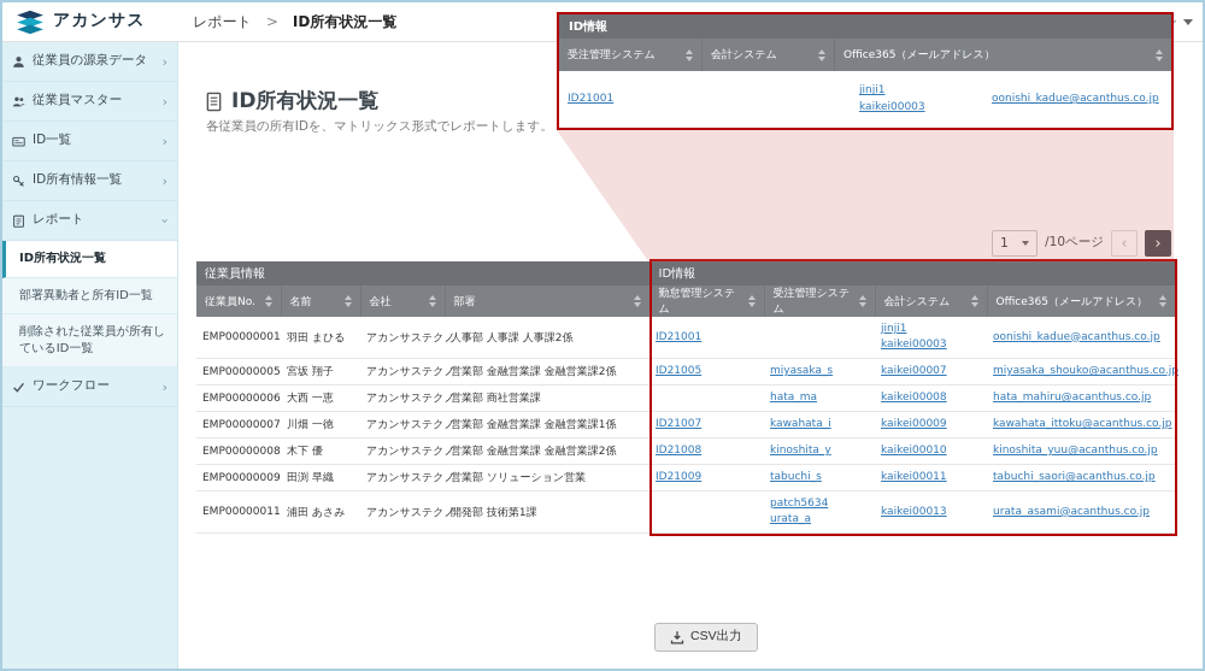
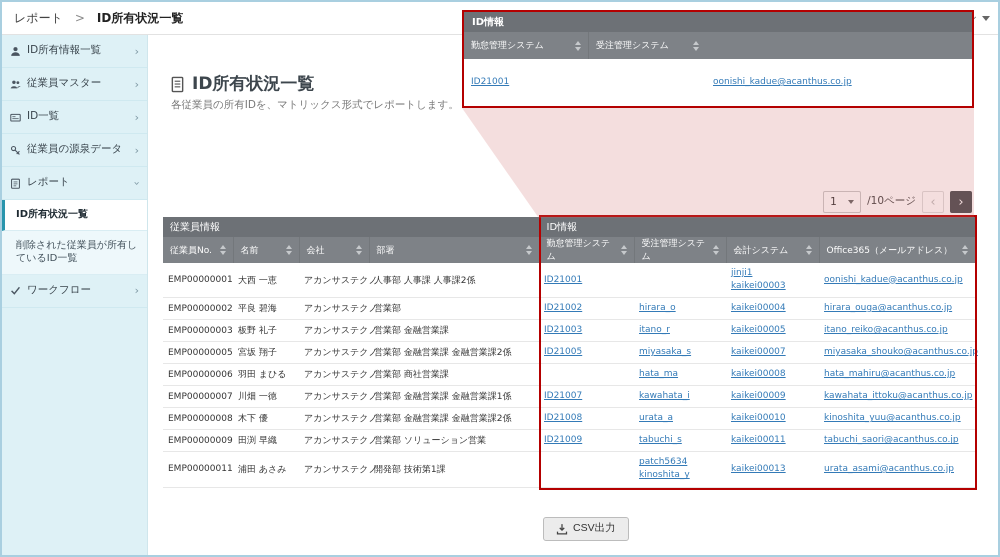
- アカンサス
  レポート
  >
  ID所有状況一覧
- 従業員の源泉データ
+ ID所有情報一覧
  ›
  従業員マスター
  ›
  ID一覧
  ›
- ID所有情報一覧
+ 従業員の源泉データ
  ›
  レポート
  ID所有状況一覧
- 部署異動者と所有ID一覧
  削除された従業員が所有しているID一覧
  ワークフロー
  ›
  ID所有状況一覧
  各従業員の所有IDを、マトリックス形式でレポートします。
  1
  /10ページ
  ‹
  ›
  従業員情報	ID情報
  従業員No.	名前	会社	部署	勤怠管理システム	受注管理システム	会計システム	Office365（メールアドレス）
- EMP00000001	羽田 まひる	アカンサステクノ	人事部 人事課 人事課2係	ID21001		jinji1kaikei00003	oonishi_kadue@acanthus.co.jp
+ EMP00000001	大西 一恵	アカンサステクノ	人事部 人事課 人事課2係	ID21001		jinji1kaikei00003	oonishi_kadue@acanthus.co.jp
+ EMP00000002	平良 碧海	アカンサステクノ	営業部	ID21002	hirara_o	kaikei00004	hirara_ouga@acanthus.co.jp
+ EMP00000003	板野 礼子	アカンサステクノ	営業部 金融営業課	ID21003	itano_r	kaikei00005	itano_reiko@acanthus.co.jp
  EMP00000005	宮坂 翔子	アカンサステクノ	営業部 金融営業課 金融営業課2係	ID21005	miyasaka_s	kaikei00007	miyasaka_shouko@acanthus.co.
- EMP00000006	大西 一恵	アカンサステクノ	営業部 商社営業課		hata_ma	kaikei00008	hata_mahiru@acanthus.co.jp
+ EMP00000006	羽田 まひる	アカンサステクノ	営業部 商社営業課		hata_ma	kaikei00008	hata_mahiru@acanthus.co.jp
  EMP00000007	川畑 一徳	アカンサステクノ	営業部 金融営業課 金融営業課1係	ID21007	kawahata_i	kaikei00009	kawahata_ittoku@acanthus.co.jp
- EMP00000008	木下 優	アカンサステクノ	営業部 金融営業課 金融営業課2係	ID21008	kinoshita_y	kaikei00010	kinoshita_yuu@acanthus.co.jp
+ EMP00000008	木下 優	アカンサステクノ	営業部 金融営業課 金融営業課2係	ID21008	urata_a	kaikei00010	kinoshita_yuu@acanthus.co.jp
  EMP00000009	田渕 早織	アカンサステクノ	営業部 ソリューション営業	ID21009	tabuchi_s	kaikei00011	tabuchi_saori@acanthus.co.jp
- EMP00000011	浦田 あさみ	アカンサステクノ	開発部 技術第1課		patch5634urata_a	kaikei00013	urata_asami@acanthus.co.jp
+ EMP00000011	浦田 あさみ	アカンサステクノ	開発部 技術第1課		patch5634kinoshita_y	kaikei00013	urata_asami@acanthus.co.jp
  CSV出力
  ID情報
+ 勤怠管理システム
  受注管理システム
- 会計システム
- Office365（メールアドレス）
  ID21001
- jinji1
- kaikei00003
  oonishi_kadue@acanthus.co.jp
